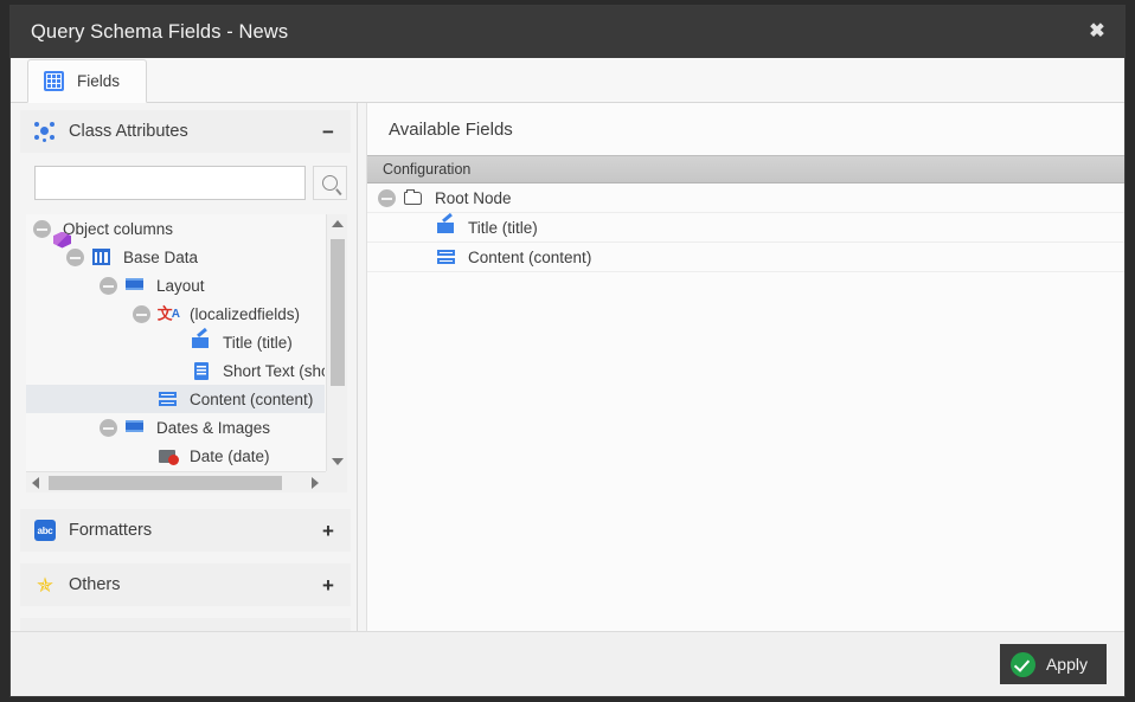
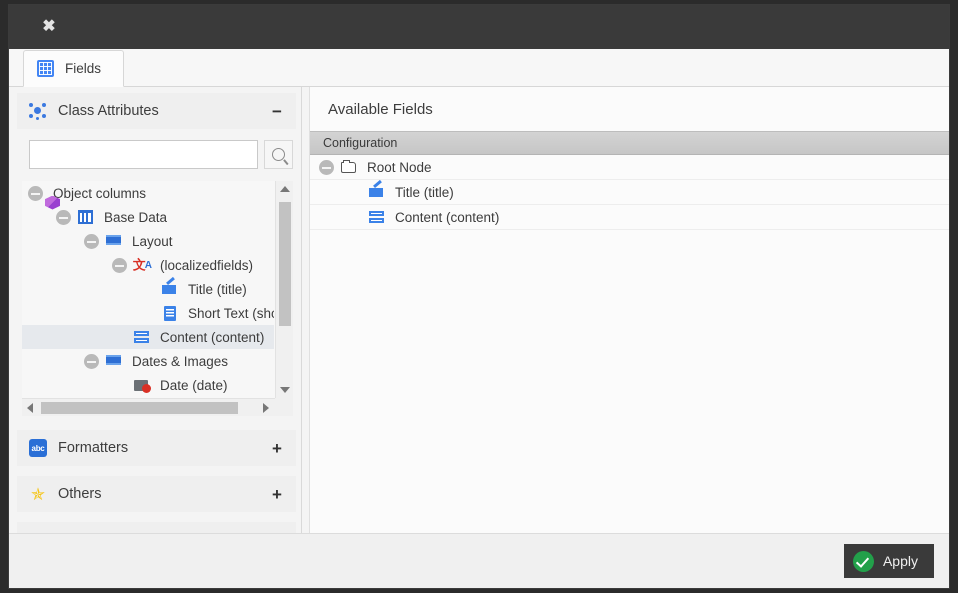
- Query Schema Fields - News
  ✖
  Fields
  Class Attributes
  −
  Object columns
  Base Data
  Layout
  文
  (localizedfields)
  Title (title)
  Short Text (sh
  Content (content)
  Dates & Images
  Date (date)
  abc
  Formatters
  +
  ✯
  Others
  +
  Available Fields
  Configuration
  Root Node
  Title (title)
  Content (content)
  Apply
